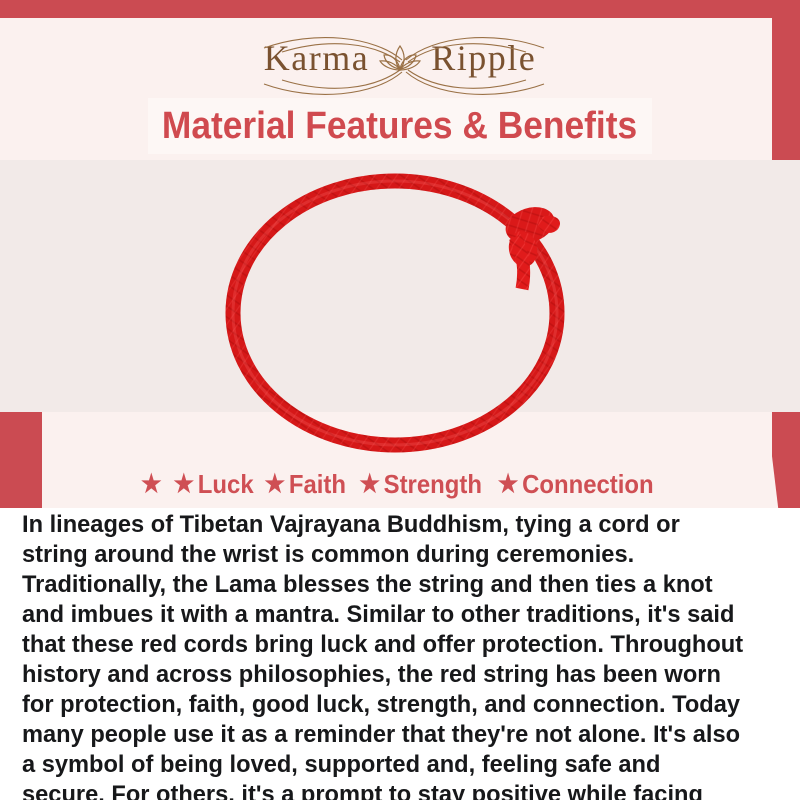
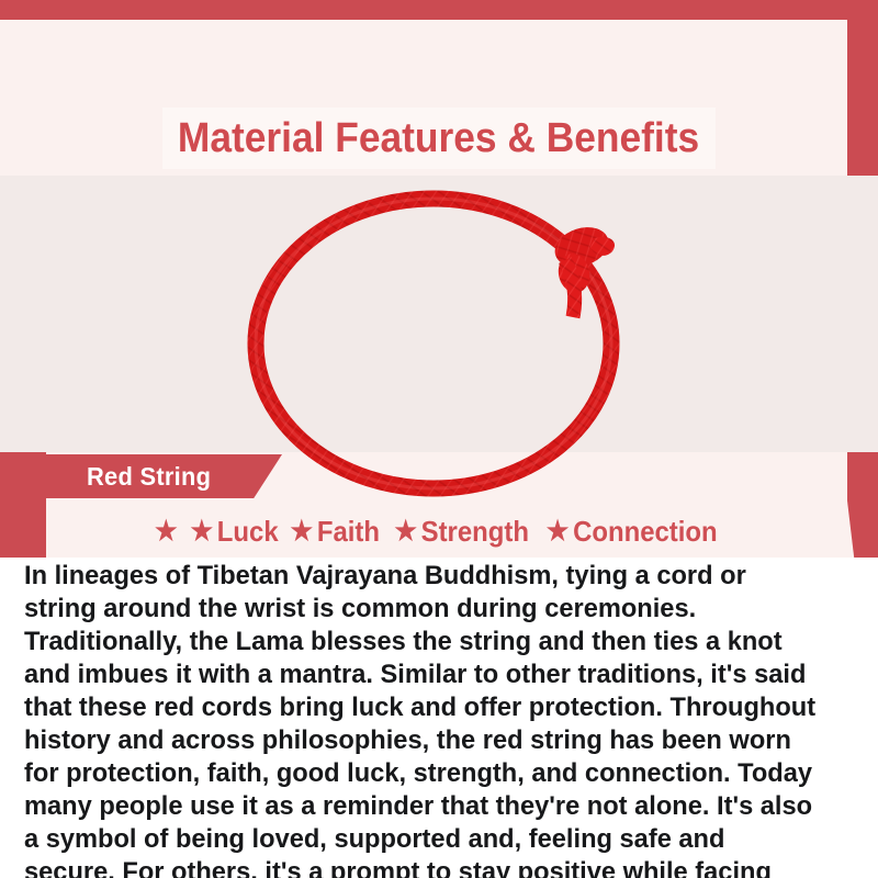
- Karma
- Ripple
  Material Features & Benefits
+ Red String
  ★
  ★
  Luck
  ★
  Faith
  ★
  Strength
  ★
  Connection
  In lineages of Tibetan Vajrayana Buddhism, tying a cord or string around the wrist is common during ceremonies. Traditionally, the Lama blesses the string and then ties a knot and imbues it with a mantra. Similar to other traditions, it's said that these red cords bring luck and offer protection. Throughout history and across philosophies, the red string has been worn for protection, faith, good luck, strength, and connection. Today many people use it as a reminder that they're not alone. It's also a symbol of being loved, supported and, feeling safe and secure. For others, it's a prompt to stay positive while facing
